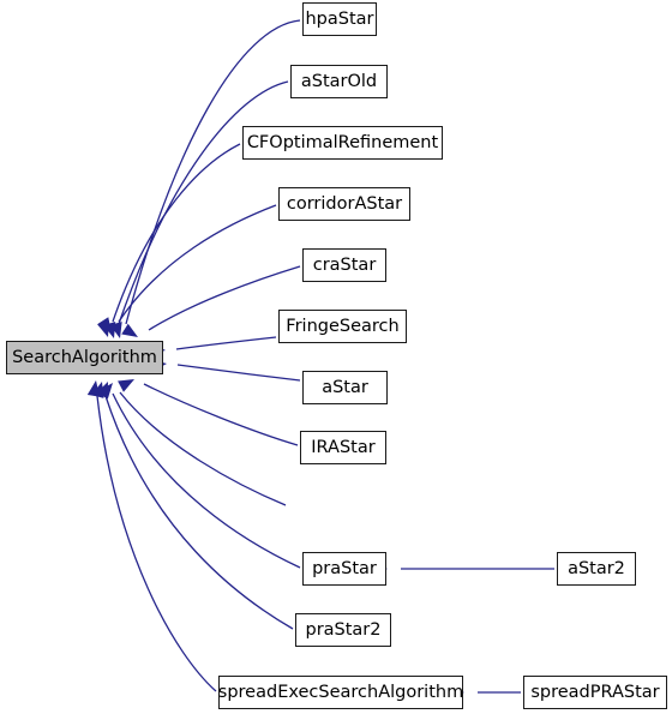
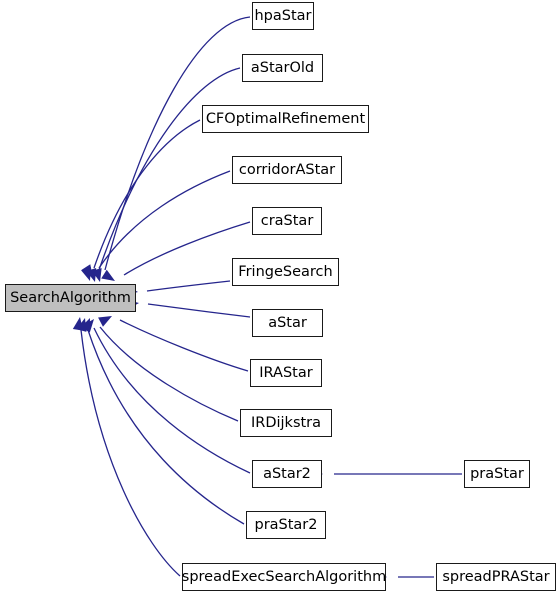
  SearchAlgorithm
  hpaStar
  aStarOld
  CFOptimalRefinement
  corridorAStar
  craStar
  FringeSearch
  aStar
  IRAStar
+ IRDijkstra
- praStar
+ aStar2
  praStar2
  spreadExecSearchAlgorithm
- aStar2
+ praStar
  spreadPRAStar
